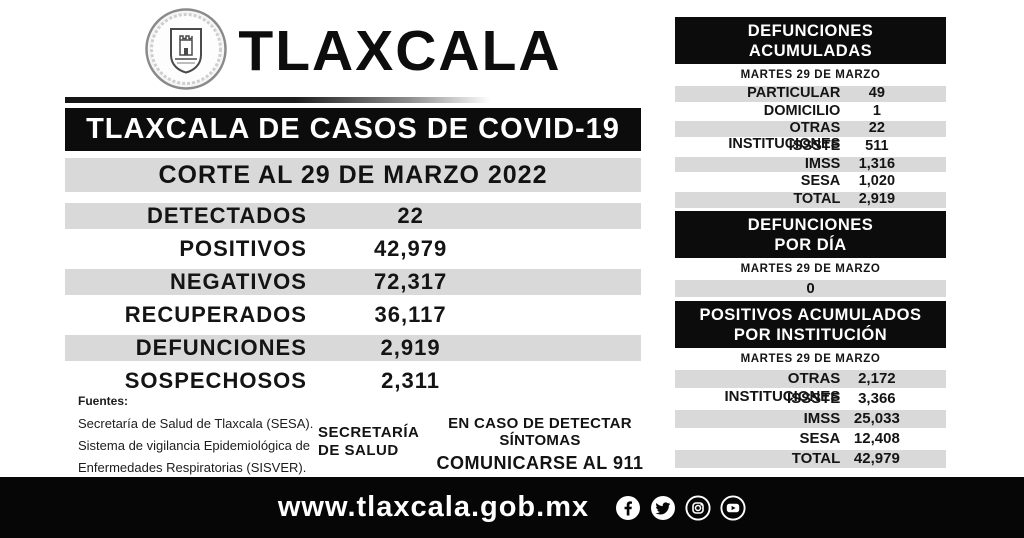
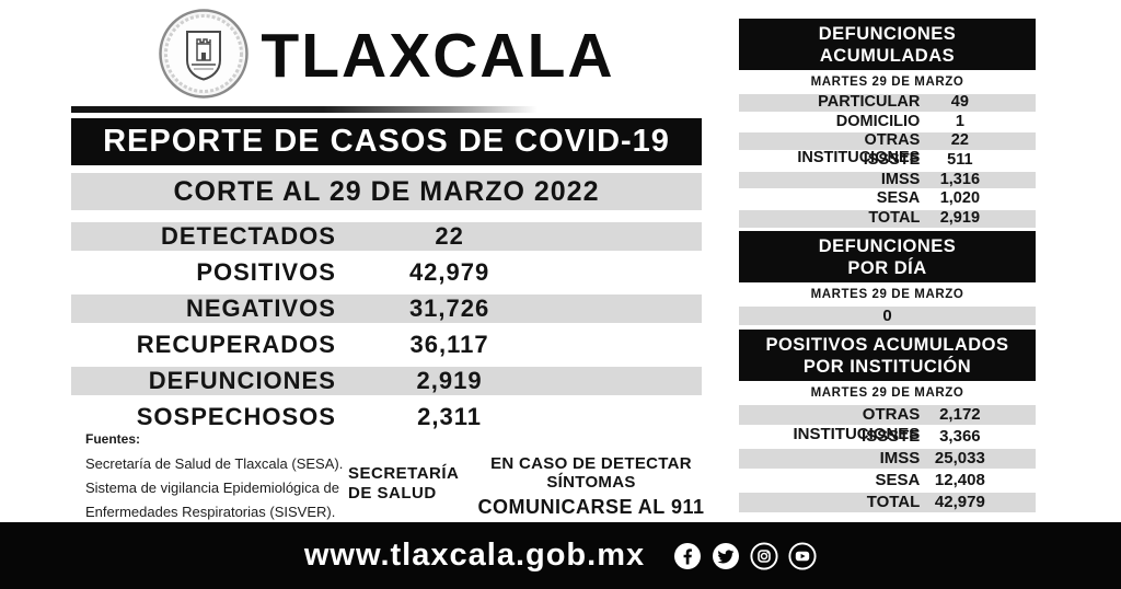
  TLAXCALA
- TLAXCALA DE CASOS DE COVID-19
+ REPORTE DE CASOS DE COVID-19
  CORTE AL 29 DE MARZO 2022
  DETECTADOS
  22
  POSITIVOS
  42,979
  NEGATIVOS
- 72,317
+ 31,726
  RECUPERADOS
  36,117
  DEFUNCIONES
  2,919
  SOSPECHOSOS
  2,311
  Fuentes:
  Secretaría de Salud de Tlaxcala (SESA).
  Sistema de vigilancia Epidemiológica de
  Enfermedades Respiratorias (SISVER).
  SECRETARÍA
  DE SALUD
  EN CASO DE DETECTAR SÍNTOMAS
  COMUNICARSE AL 911
  DEFUNCIONES
  ACUMULADAS
  MARTES 29 DE MARZO
  PARTICULAR
  49
  DOMICILIO
  1
  OTRAS INSTITUCIONES
  22
  ISSSTE
  511
  IMSS
  1,316
  SESA
  1,020
  TOTAL
  2,919
  DEFUNCIONES
  POR DÍA
  MARTES 29 DE MARZO
  0
  POSITIVOS ACUMULADOS
  POR INSTITUCIÓN
  MARTES 29 DE MARZO
  OTRAS INSTITUCIONES
  2,172
  ISSSTE
  3,366
  IMSS
  25,033
  SESA
  12,408
  TOTAL
  42,979
  www.tlaxcala.gob.mx
